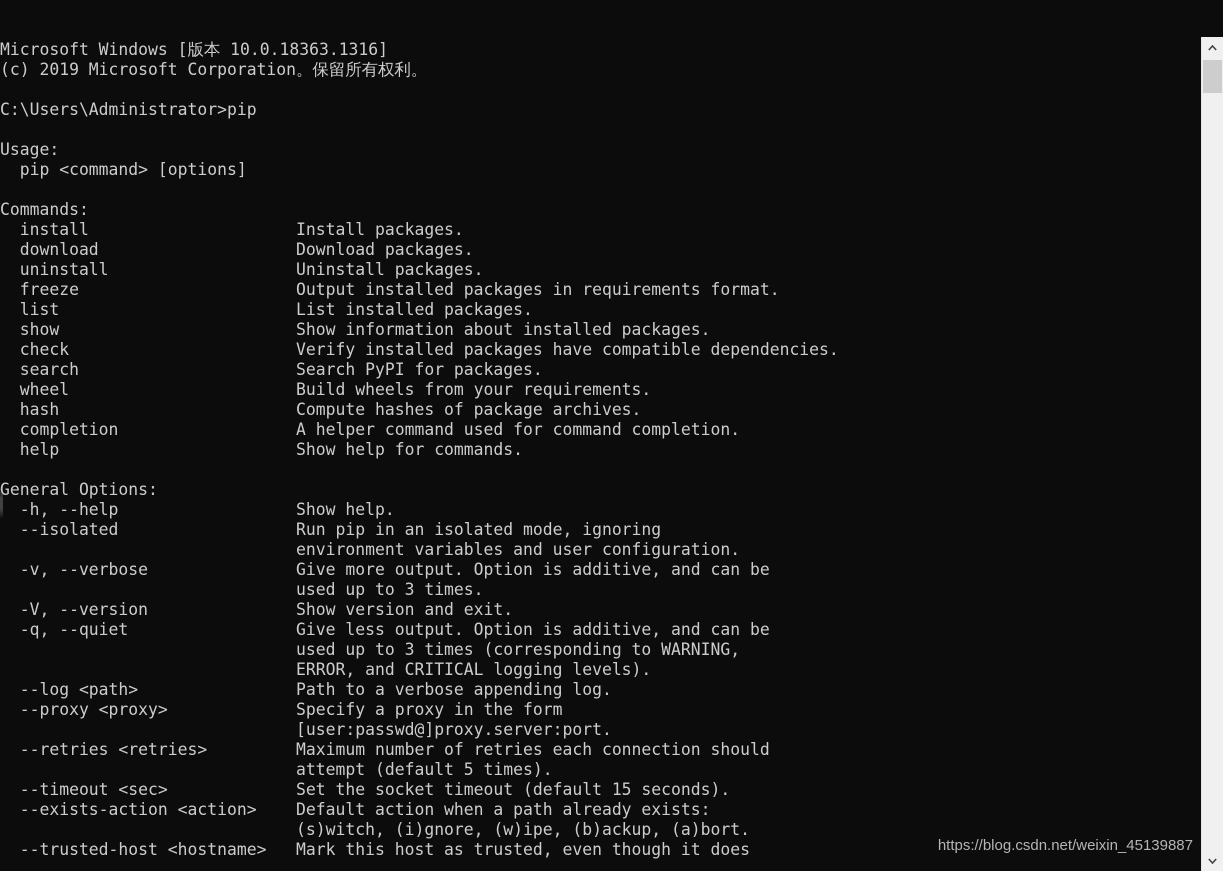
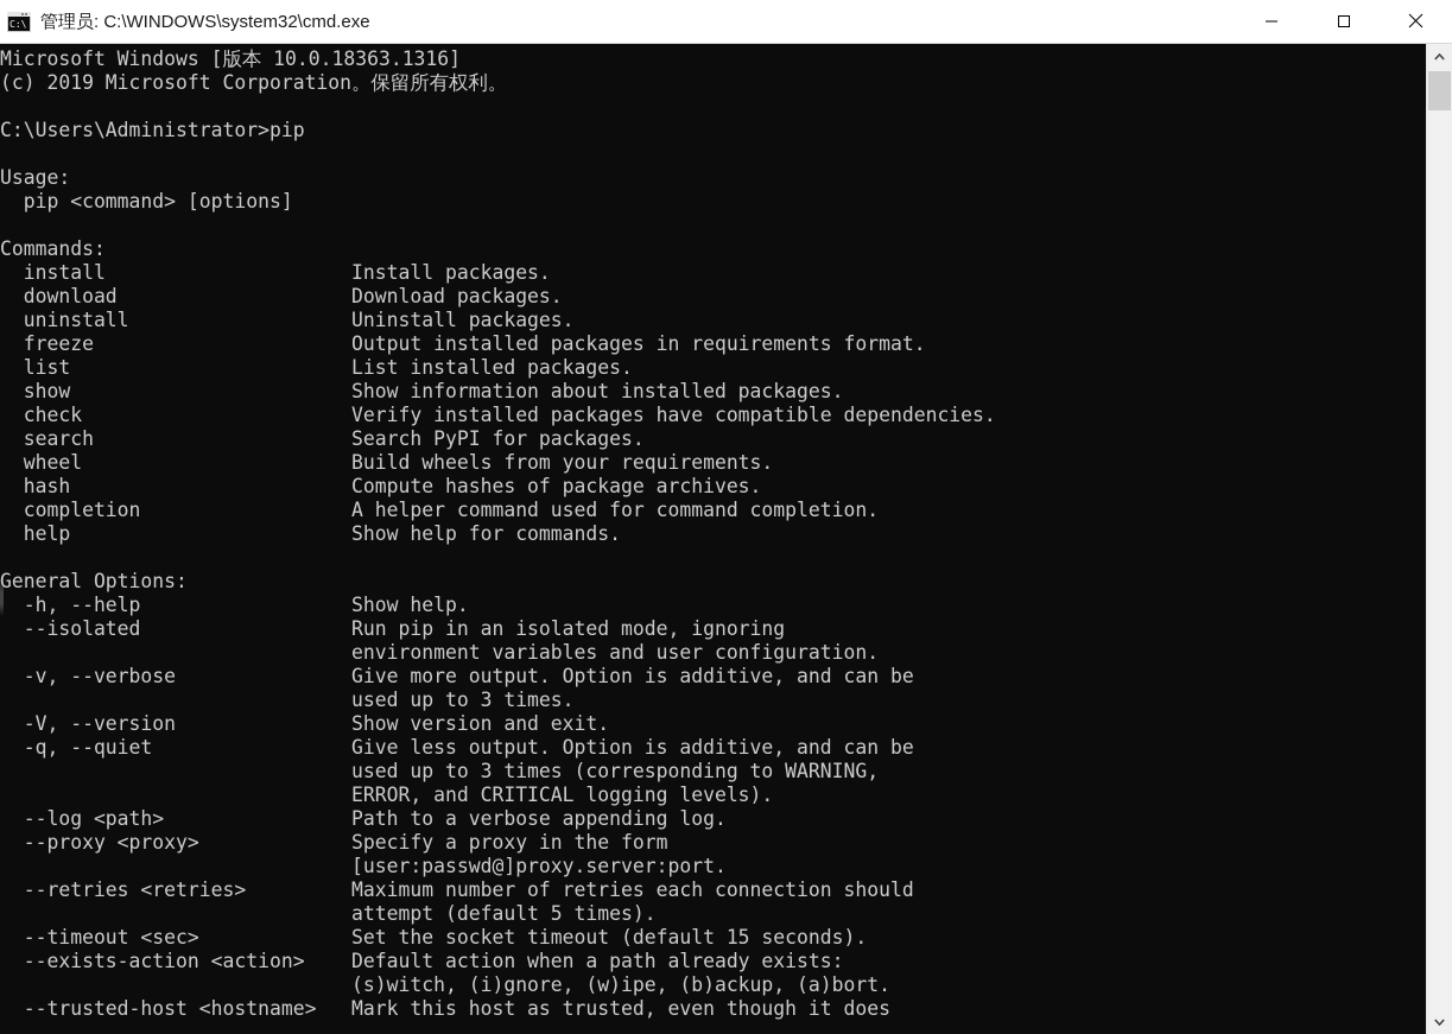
+ C:\
+ 管理员: C:\WINDOWS\system32\cmd.exe
  Microsoft Windows [版本 10.0.18363.1316]
  (c) 2019 Microsoft Corporation。保留所有权利。
  C:\Users\Administrator>pip
  Usage:
  pip <command> [options]
  Commands:
  install Install packages.
  download Download packages.
  uninstall Uninstall packages.
  freeze Output installed packages in requirements format.
  list List installed packages.
  show Show information about installed packages.
  check Verify installed packages have compatible dependencies.
  search Search PyPI for packages.
  wheel Build wheels from your requirements.
  hash Compute hashes of package archives.
  completion A helper command used for command completion.
  help Show help for commands.
  General Options:
  -h, --help Show help.
  --isolated Run pip in an isolated mode, ignoring
  environment variables and user configuration.
  -v, --verbose Give more output. Option is additive, and can be
  used up to 3 times.
  -V, --version Show version and exit.
  -q, --quiet Give less output. Option is additive, and can be
  used up to 3 times (corresponding to WARNING,
  ERROR, and CRITICAL logging levels).
  --log <path> Path to a verbose appending log.
  --proxy <proxy> Specify a proxy in the form
  [user:passwd@]proxy.server:port.
  --retries <retries> Maximum number of retries each connection should
  attempt (default 5 times).
  --timeout <sec> Set the socket timeout (default 15 seconds).
  --exists-action <action> Default action when a path already exists:
  (s)witch, (i)gnore, (w)ipe, (b)ackup, (a)bort.
  --trusted-host <hostname> Mark this host as trusted, even though it does
- https://blog.csdn.net/weixin_45139887
